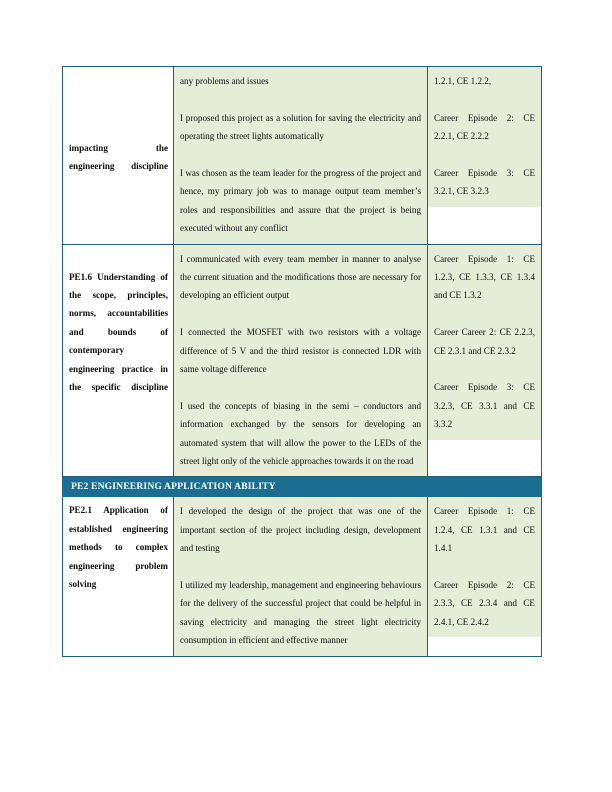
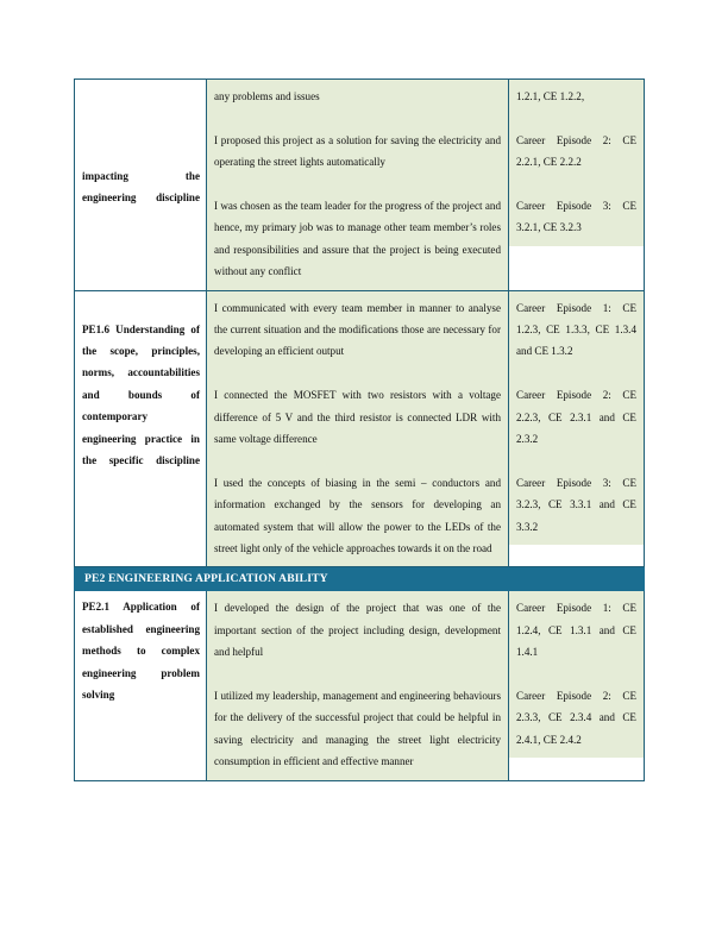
- impacting the engineering discipline	any problems and issues I proposed this project as a solution for saving the electricity and operating the street lights automatically I was chosen as the team leader for the progress of the project and hence, my primary job was to manage output team member’s roles and responsibilities and assure that the project is being executed without any conflict	1.2.1, CE 1.2.2, Career Episode 2: CE 2.2.1, CE 2.2.2 Career Episode 3: CE 3.2.1, CE 3.2.3
+ impacting the engineering discipline	any problems and issues I proposed this project as a solution for saving the electricity and operating the street lights automatically I was chosen as the team leader for the progress of the project and hence, my primary job was to manage other team member’s roles and responsibilities and assure that the project is being executed without any conflict	1.2.1, CE 1.2.2, Career Episode 2: CE 2.2.1, CE 2.2.2 Career Episode 3: CE 3.2.1, CE 3.2.3
- PE1.6 Understanding of the scope, principles, norms, accountabilities and bounds of contemporary engineering practice in the specific discipline	I communicated with every team member in manner to analyse the current situation and the modifications those are necessary for developing an efficient output I connected the MOSFET with two resistors with a voltage difference of 5 V and the third resistor is connected LDR with same voltage difference I used the concepts of biasing in the semi – conductors and information exchanged by the sensors for developing an automated system that will allow the power to the LEDs of the street light only of the vehicle approaches towards it on the road	Career Episode 1: CE 1.2.3, CE 1.3.3, CE 1.3.4 and CE 1.3.2 Career Career 2: CE 2.2.3, CE 2.3.1 and CE 2.3.2 Career Episode 3: CE 3.2.3, CE 3.3.1 and CE 3.3.2
+ PE1.6 Understanding of the scope, principles, norms, accountabilities and bounds of contemporary engineering practice in the specific discipline	I communicated with every team member in manner to analyse the current situation and the modifications those are necessary for developing an efficient output I connected the MOSFET with two resistors with a voltage difference of 5 V and the third resistor is connected LDR with same voltage difference I used the concepts of biasing in the semi – conductors and information exchanged by the sensors for developing an automated system that will allow the power to the LEDs of the street light only of the vehicle approaches towards it on the road	Career Episode 1: CE 1.2.3, CE 1.3.3, CE 1.3.4 and CE 1.3.2 Career Episode 2: CE 2.2.3, CE 2.3.1 and CE 2.3.2 Career Episode 3: CE 3.2.3, CE 3.3.1 and CE 3.3.2
  PE2 ENGINEERING APPLICATION ABILITY
- PE2.1 Application of established engineering methods to complex engineering problem solving	I developed the design of the project that was one of the important section of the project including design, development and testing I utilized my leadership, management and engineering behaviours for the delivery of the successful project that could be helpful in saving electricity and managing the street light electricity consumption in efficient and effective manner	Career Episode 1: CE 1.2.4, CE 1.3.1 and CE 1.4.1 Career Episode 2: CE 2.3.3, CE 2.3.4 and CE 2.4.1, CE 2.4.2
+ PE2.1 Application of established engineering methods to complex engineering problem solving	I developed the design of the project that was one of the important section of the project including design, development and helpful I utilized my leadership, management and engineering behaviours for the delivery of the successful project that could be helpful in saving electricity and managing the street light electricity consumption in efficient and effective manner	Career Episode 1: CE 1.2.4, CE 1.3.1 and CE 1.4.1 Career Episode 2: CE 2.3.3, CE 2.3.4 and CE 2.4.1, CE 2.4.2
